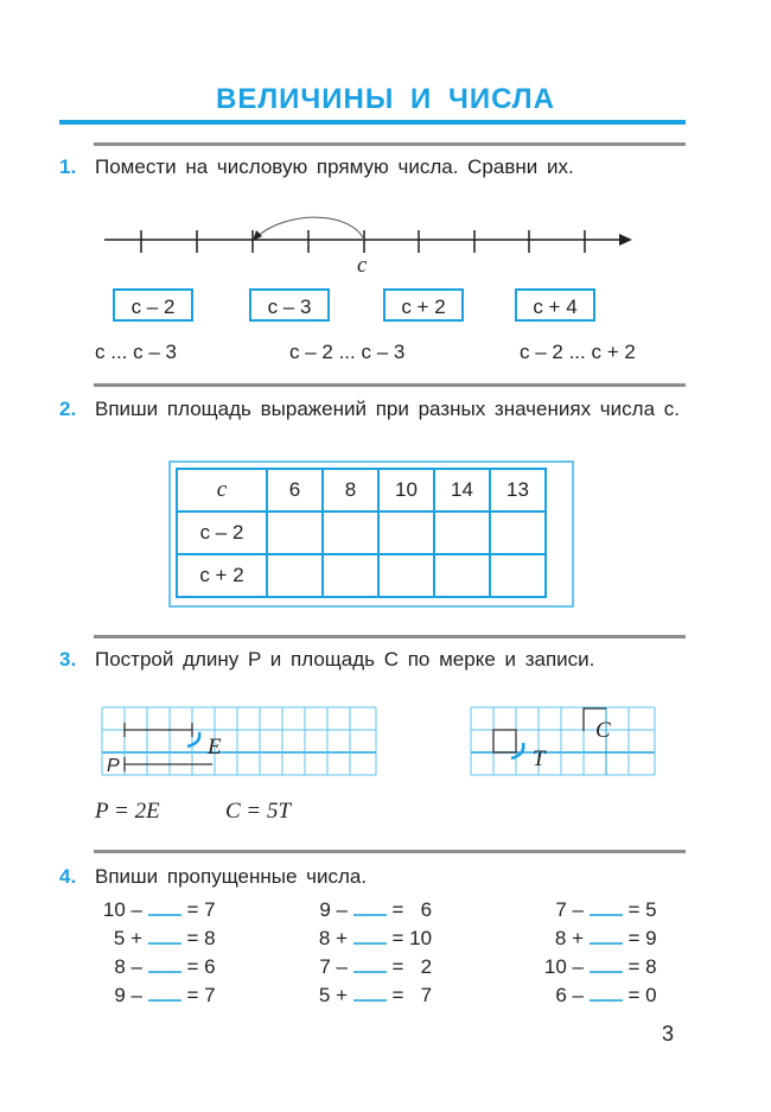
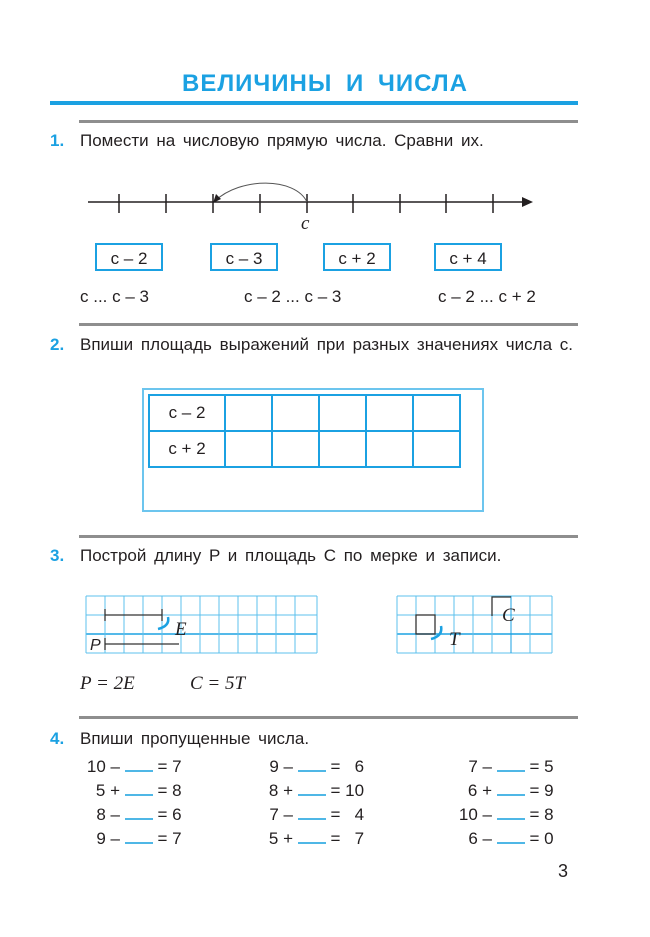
  ВЕЛИЧИНЫ И ЧИСЛА
  1.
  Помести на числовую прямую числа. Сравни их.
  c
  c – 2
  c – 3
  c + 2
  c + 4
  c ... c – 3
  c – 2 ... c – 3
  c – 2 ... c + 2
  2.
  Впиши площадь выражений при разных значениях числа c.
- c	6	8	10	14	13
  c – 2
  c + 2
  3.
  Построй длину P и площадь C по мерке и записи.
  E
  P
  T
  C
  P = 2E
  C = 5T
  4.
  Впиши пропущенные числа.
  10 – = 7
  5 + = 8
  8 – = 6
  9 – = 7
  9 – = 6
  8 + = 10
- 7 – = 2
+ 7 – = 4
  5 + = 7
  7 – = 5
- 8 + = 9
+ 6 + = 9
  10 – = 8
  6 – = 0
  3
